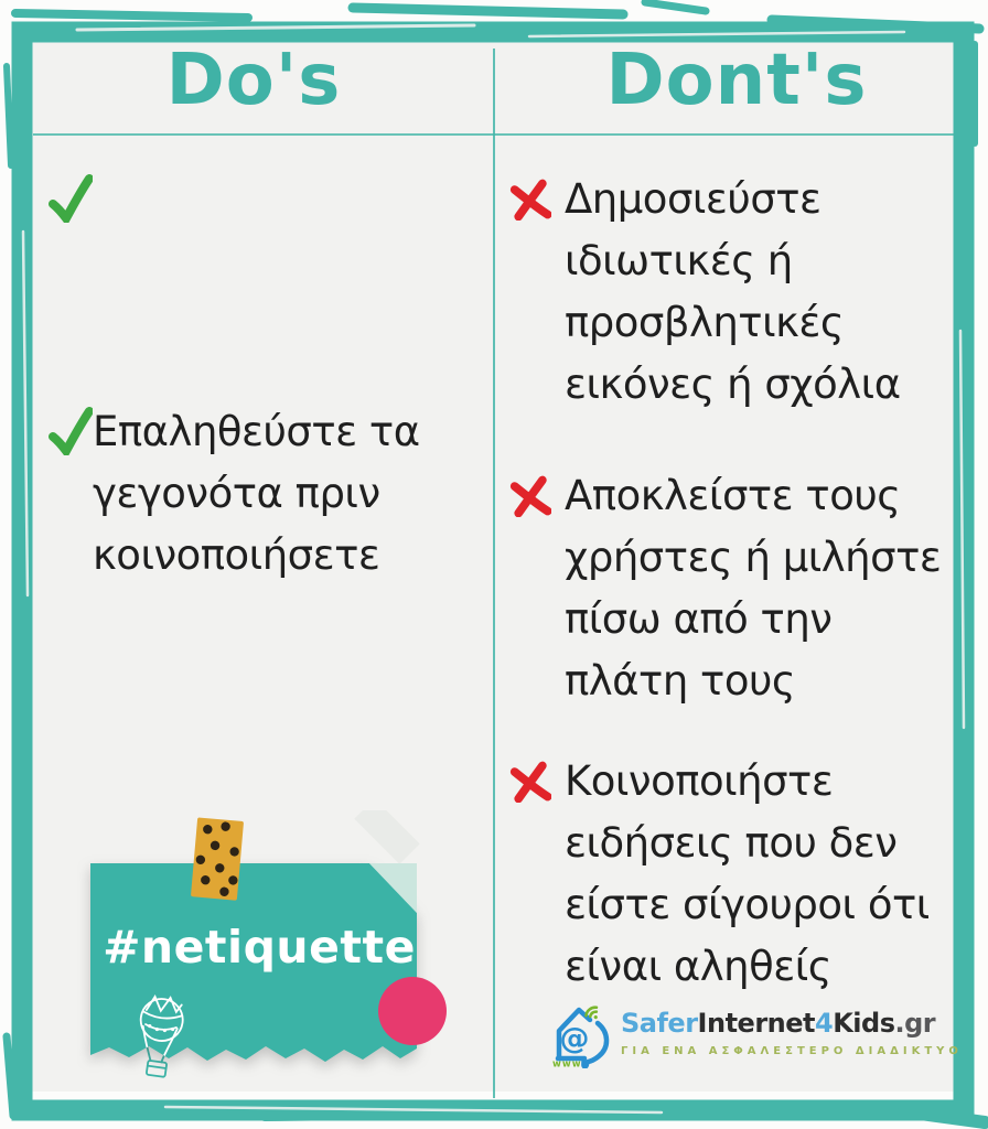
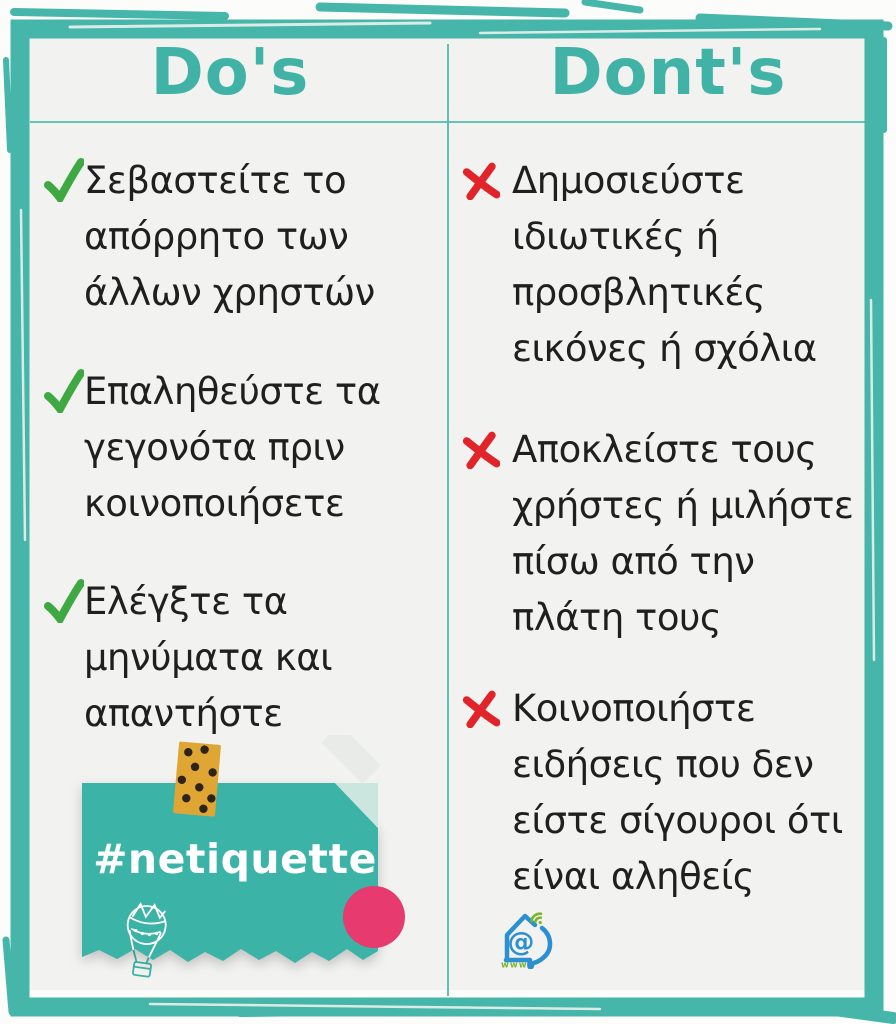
  Do's
  Dont's
+ Σεβαστείτε το
+ απόρρητο των
+ άλλων χρηστών
  Επαληθεύστε τα
  γεγονότα πριν
  κοινοποιήσετε
+ Ελέγξτε τα
+ μηνύματα και
+ απαντήστε
  Δημοσιεύστε
  ιδιωτικές ή
  προσβλητικές
  εικόνες ή σχόλια
  Αποκλείστε τους
  χρήστες ή μιλήστε
  πίσω από την
  πλάτη τους
  Κοινοποιήστε
  ειδήσεις που δεν
  είστε σίγουροι ότι
  είναι αληθείς
  #netiquette
  @
  www
- SaferInternet4Kids.gr
- ΓΙΑ ΕΝΑ ΑΣΦΑΛΕΣΤΕΡΟ ΔΙΑΔΙΚΤΥΟ
